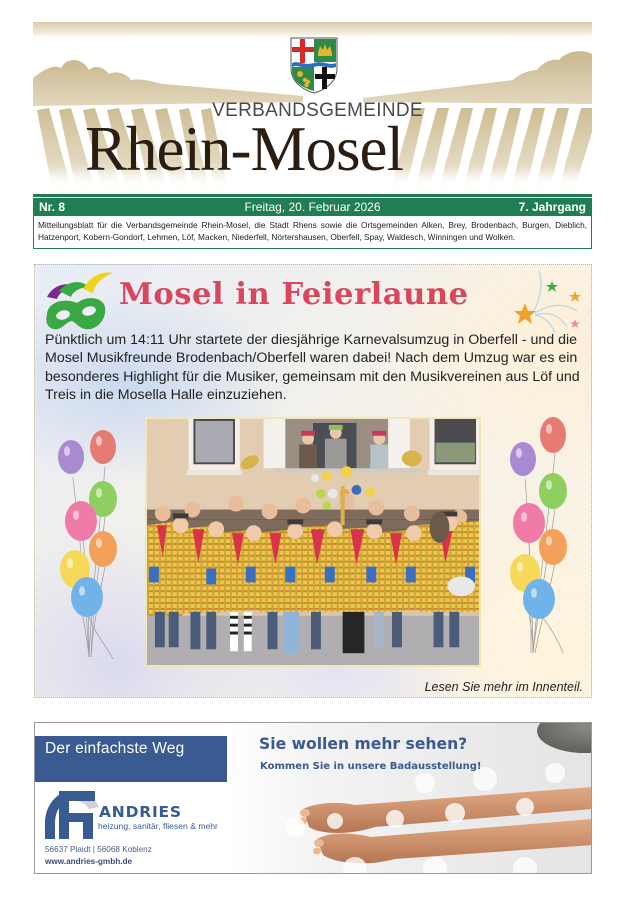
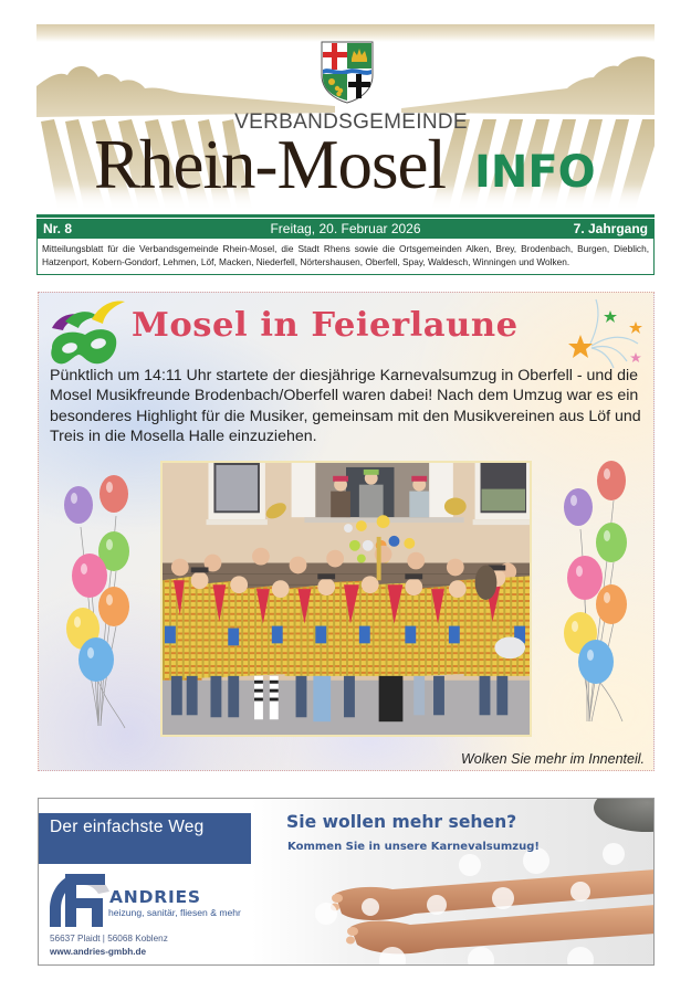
  VERBANDSGEMEINDE
  Rhein-Mosel
+ INFO
  Nr. 8
  Freitag, 20. Februar 2026
  7. Jahrgang
  Mitteilungsblatt für die Verbandsgemeinde Rhein-Mosel, die Stadt Rhens sowie die Ortsgemeinden Alken, Brey, Brodenbach, Burgen, Dieblich, Hatzenport, Kobern-Gondorf, Lehmen, Löf, Macken, Niederfell, Nörtershausen, Oberfell, Spay, Waldesch, Winningen und Wolken.
  Mosel in Feierlaune
  Pünktlich um 14:11 Uhr startete der diesjährige Karnevalsumzug in Oberfell - und die Mosel Musikfreunde Brodenbach/Oberfell waren dabei! Nach dem Umzug war es ein besonderes Highlight für die Musiker, gemeinsam mit den Musikvereinen aus Löf und Treis in die Mosella Halle einzuziehen.
- Lesen Sie mehr im Innenteil.
+ Wolken Sie mehr im Innenteil.
  Der einfachste Weg
  ANDRIES
  heizung, sanitär, fliesen & mehr
  56637 Plaidt | 56068 Koblenz
  www.andries-gmbh.de
  Sie wollen mehr sehen?
- Kommen Sie in unsere Badausstellung!
+ Kommen Sie in unsere Karnevalsumzug!
